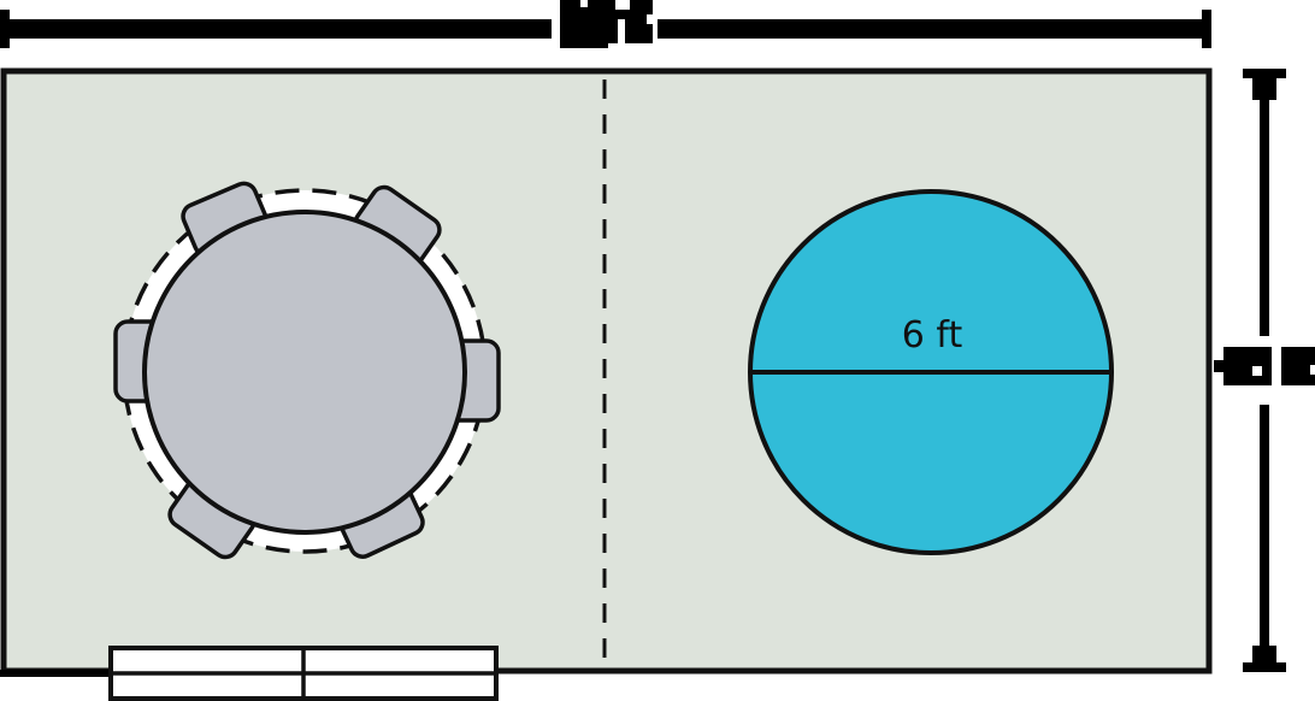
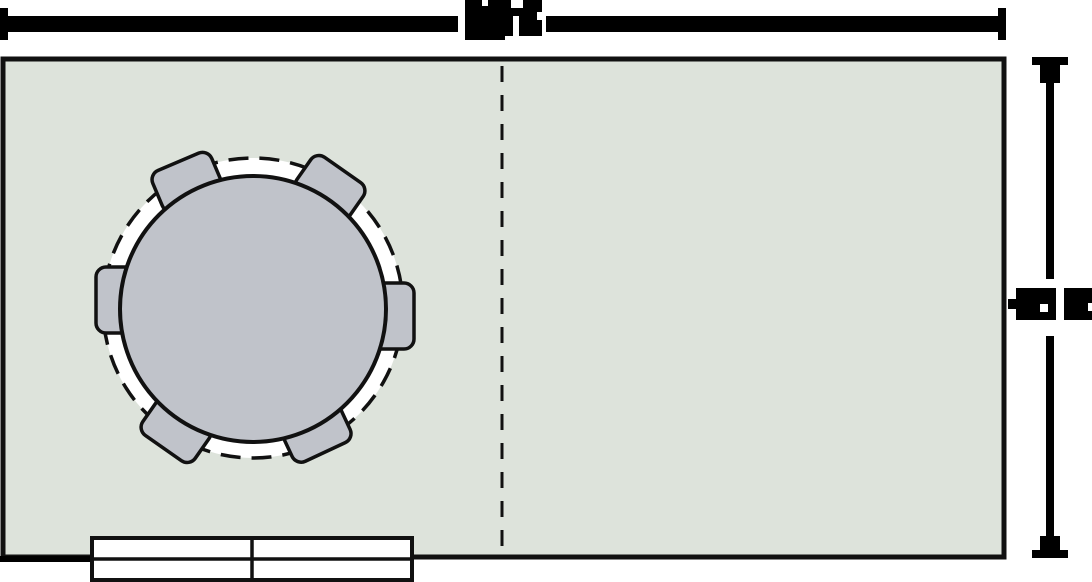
- 6 ft
